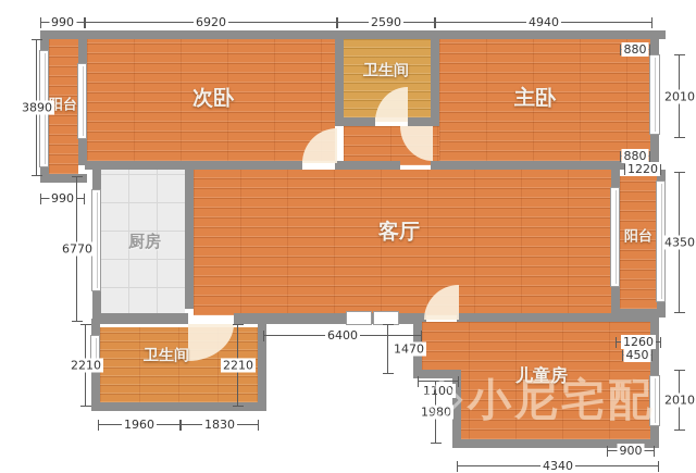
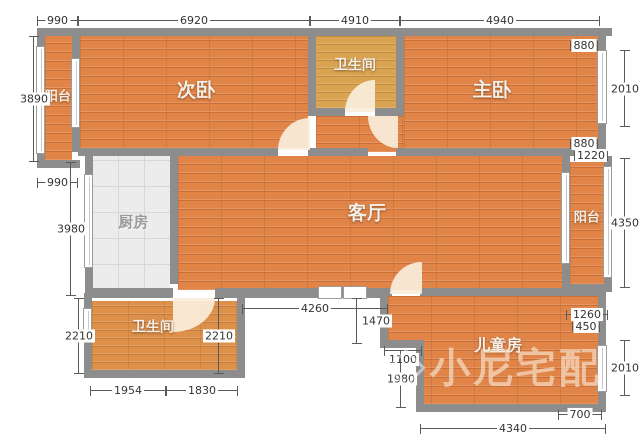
  阳台
  次卧
  卫生间
  主卧
  厨房
  客厅
  阳台
  卫生间
  儿童房
  990
  6920
- 2590
+ 4910
  4940
  880
  2010
  880
  1220
  4350
  1260
  450
  2010
- 900
+ 700
  3890
  990
- 6770
+ 3980
  2210
- 1960
+ 1954
  1830
- 6400
+ 4260
  2210
  1470
  1100
  1980
  4340
  小尼宅配
